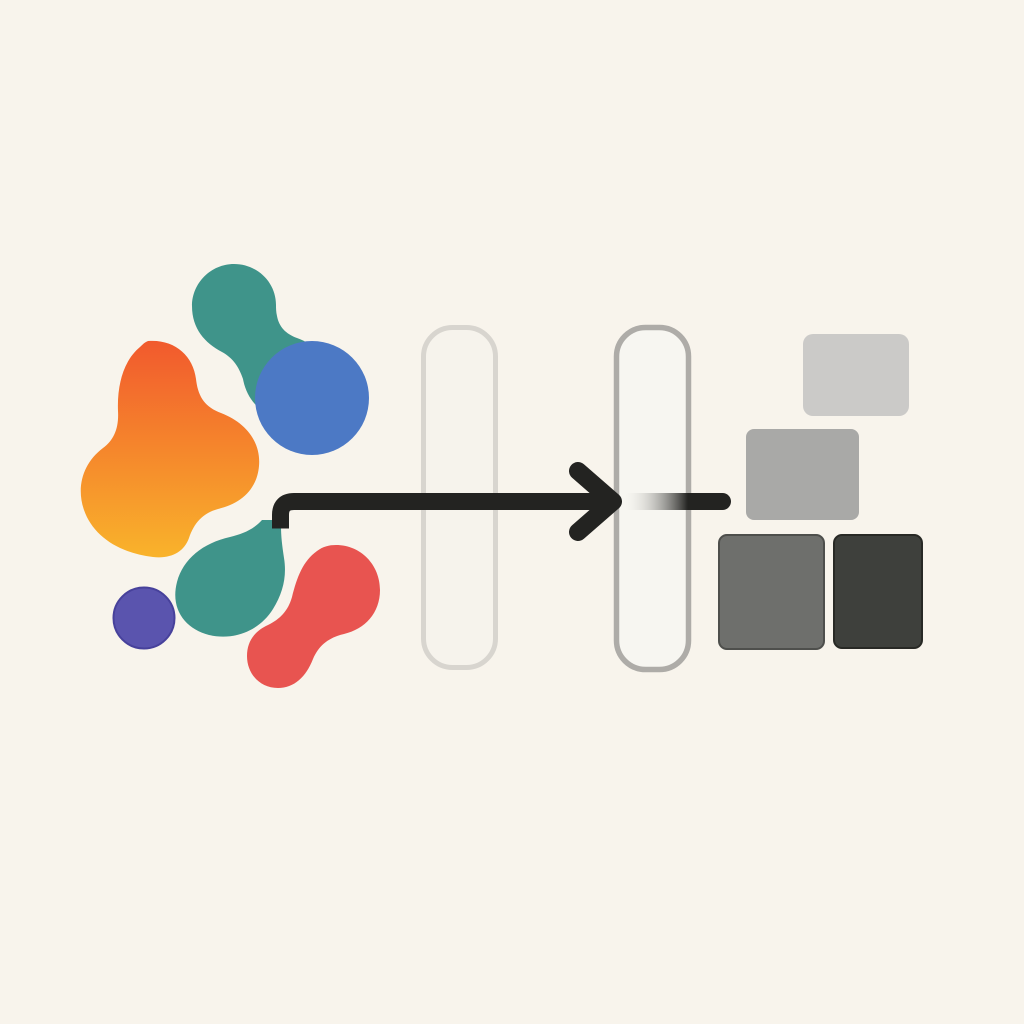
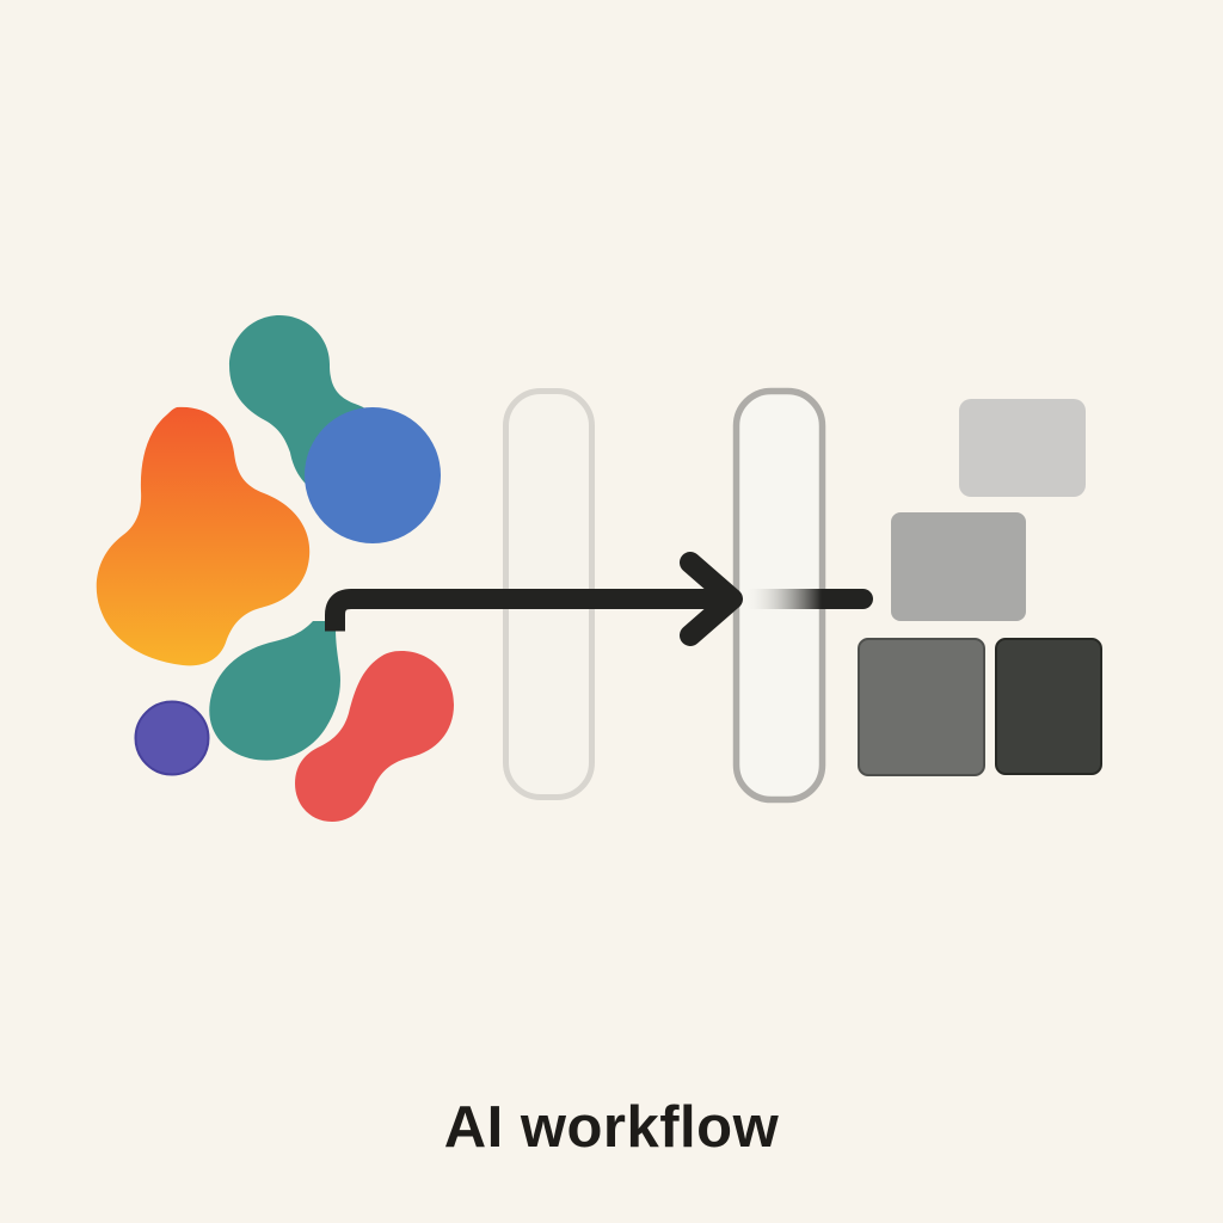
+ AI workflow
